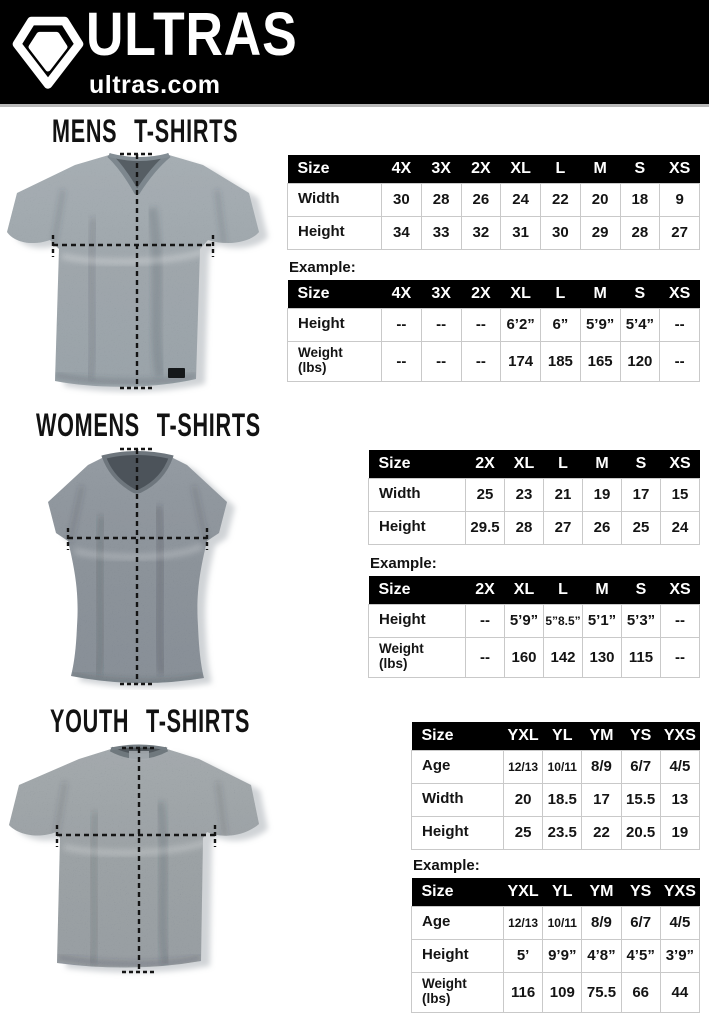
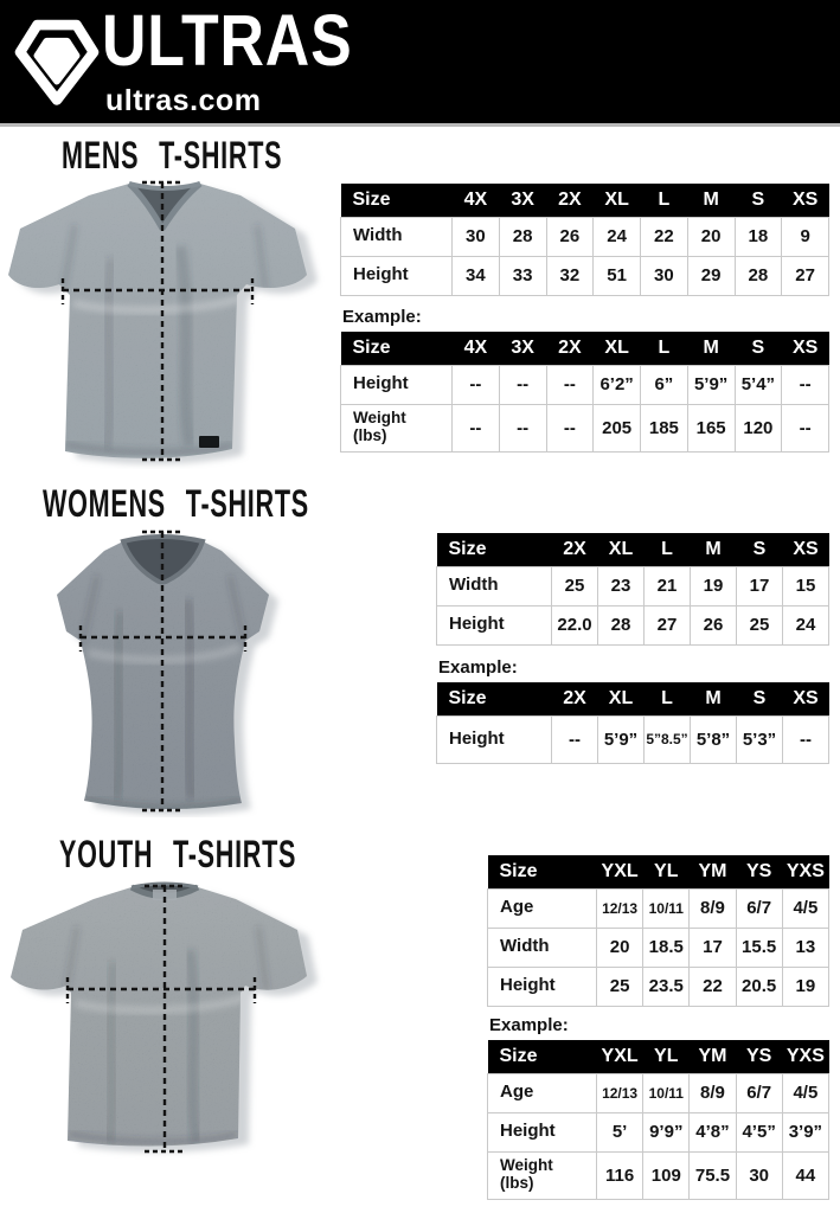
  ULTRAS
  ultras.com
  MENS T-SHIRTS
  WOMENS T-SHIRTS
  YOUTH T-SHIRTS
  Size	4X	3X	2X	XL	L	M	S	XS
  Width	30	28	26	24	22	20	18	9
- Height	34	33	32	31	30	29	28	27
+ Height	34	33	32	51	30	29	28	27
  Example:
  Size	4X	3X	2X	XL	L	M	S	XS
  Height	--	--	--	6’2”	6”	5’9”	5’4”	--
- Weight (lbs)	--	--	--	174	185	165	120	--
+ Weight (lbs)	--	--	--	205	185	165	120	--
  Size	2X	XL	L	M	S	XS
  Width	25	23	21	19	17	15
- Height	29.5	28	27	26	25	24
+ Height	22.0	28	27	26	25	24
  Example:
  Size	2X	XL	L	M	S	XS
- Height	--	5’9”	5”8.5”	5’1”	5’3”	--
+ Height	--	5’9”	5”8.5”	5’8”	5’3”	--
- Weight (lbs)	--	160	142	130	115	--
  Size	YXL	YL	YM	YS	YXS
  Age	12/13	10/11	8/9	6/7	4/5
  Width	20	18.5	17	15.5	13
  Height	25	23.5	22	20.5	19
  Example:
  Size	YXL	YL	YM	YS	YXS
  Age	12/13	10/11	8/9	6/7	4/5
  Height	5’	9’9”	4’8”	4’5”	3’9”
- Weight (lbs)	116	109	75.5	66	44
+ Weight (lbs)	116	109	75.5	30	44
